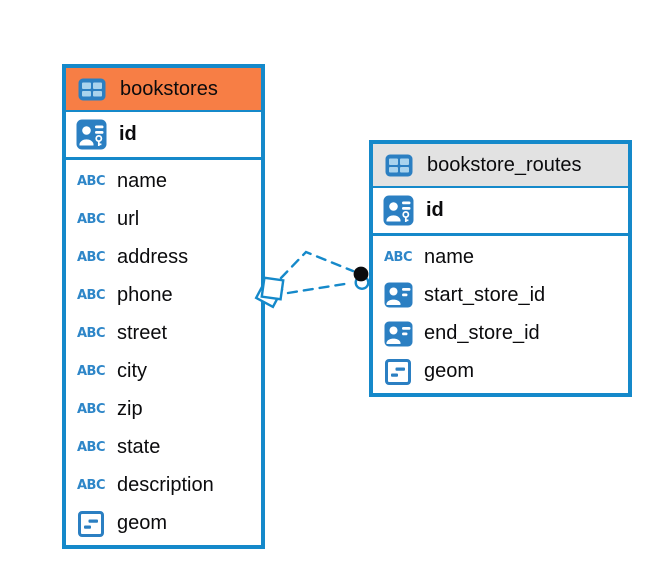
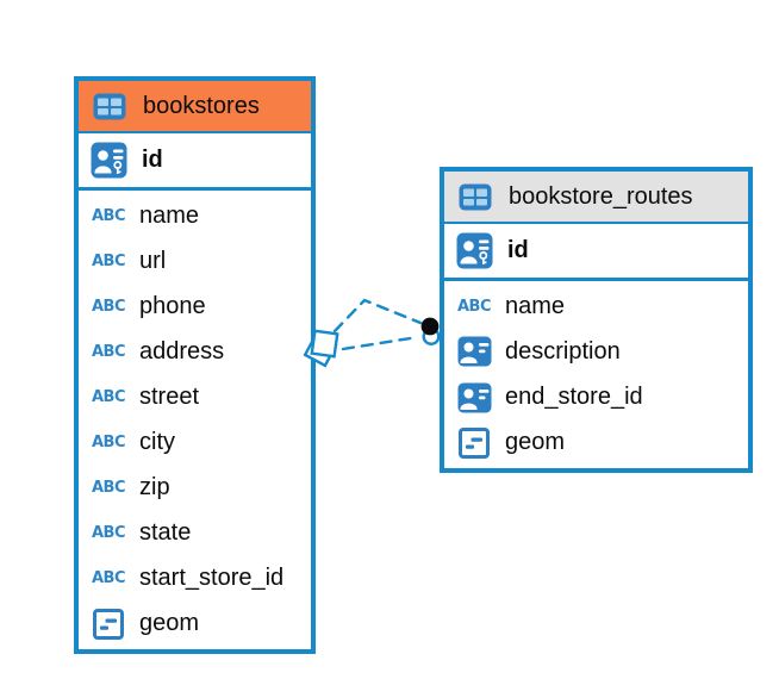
  bookstores
  id
  ABC
  name
  ABC
  url
  ABC
- address
+ phone
  ABC
- phone
+ address
  ABC
  street
  ABC
  city
  ABC
  zip
  ABC
  state
  ABC
- description
+ start_store_id
  geom
  bookstore_routes
  id
  ABC
  name
- start_store_id
+ description
  end_store_id
  geom
